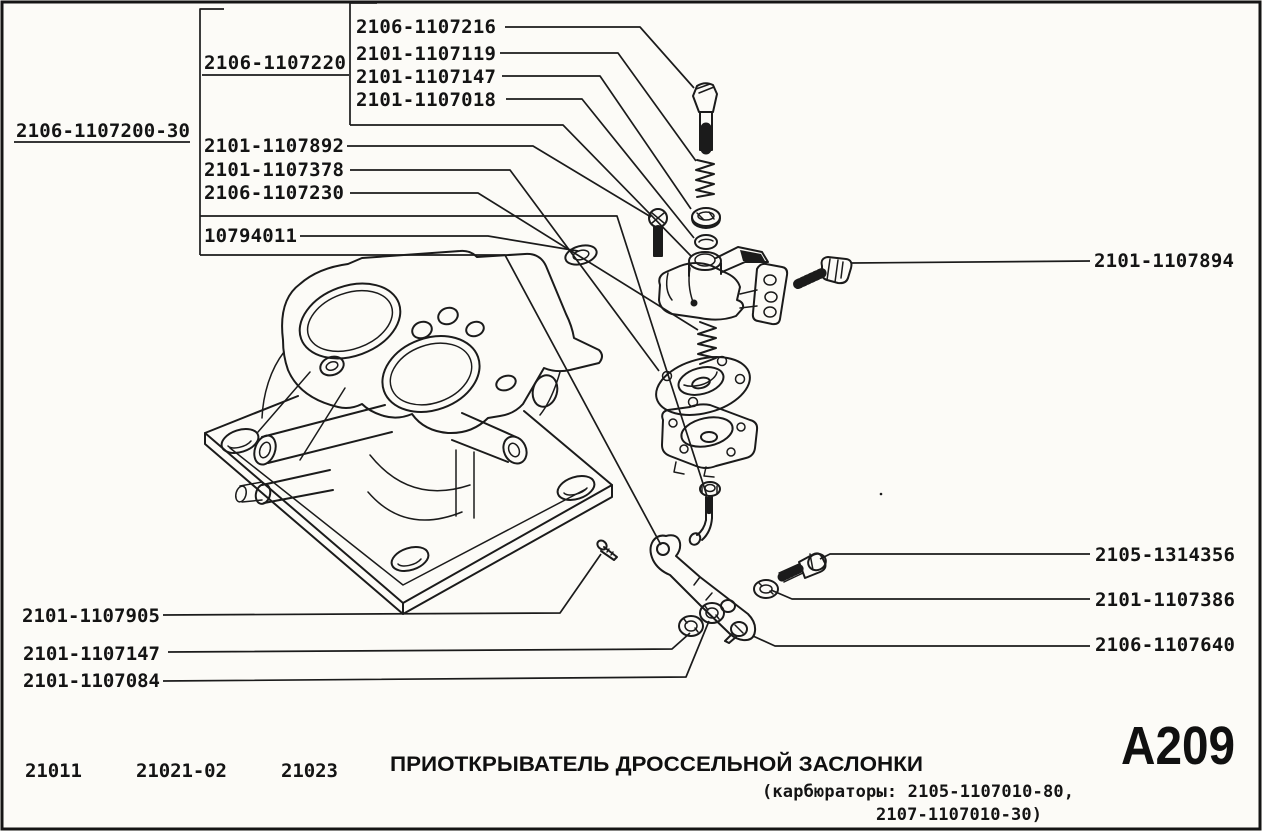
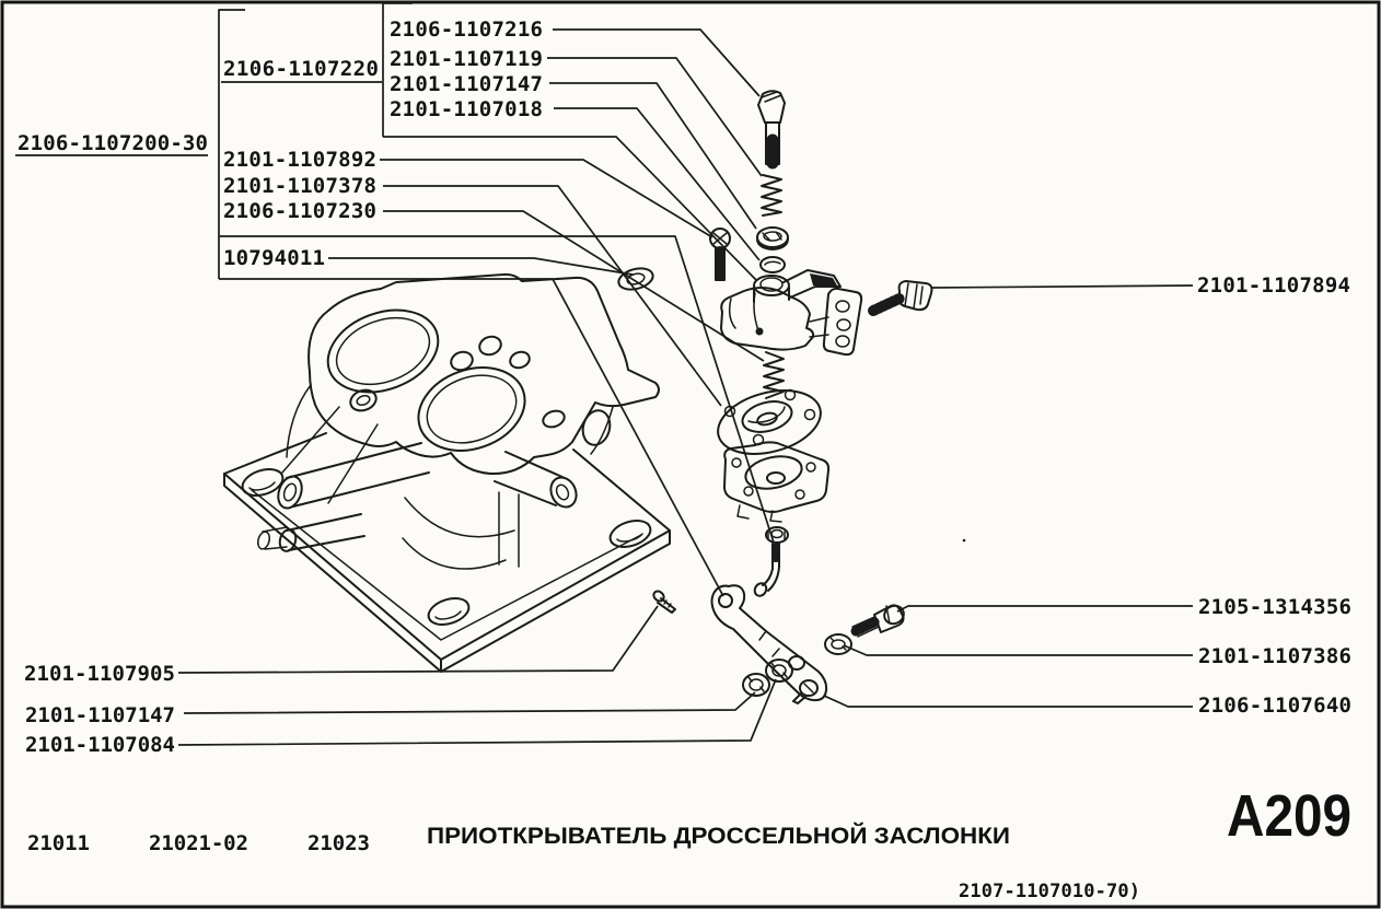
  2106-1107216
  2101-1107119
  2101-1107147
  2101-1107018
  2106-1107220
  2106-1107200-30
  2101-1107892
  2101-1107378
  2106-1107230
  10794011
  2101-1107894
  2105-1314356
  2101-1107386
  2106-1107640
  2101-1107905
  2101-1107147
  2101-1107084
  21011
  21021-02
  21023
  ПРИОТКРЫВАТЕЛЬ ДРОССЕЛЬНОЙ ЗАСЛОНКИ
- (карбюраторы: 2105-1107010-80,
- 2107-1107010-30)
+ 2107-1107010-70)
  A209
